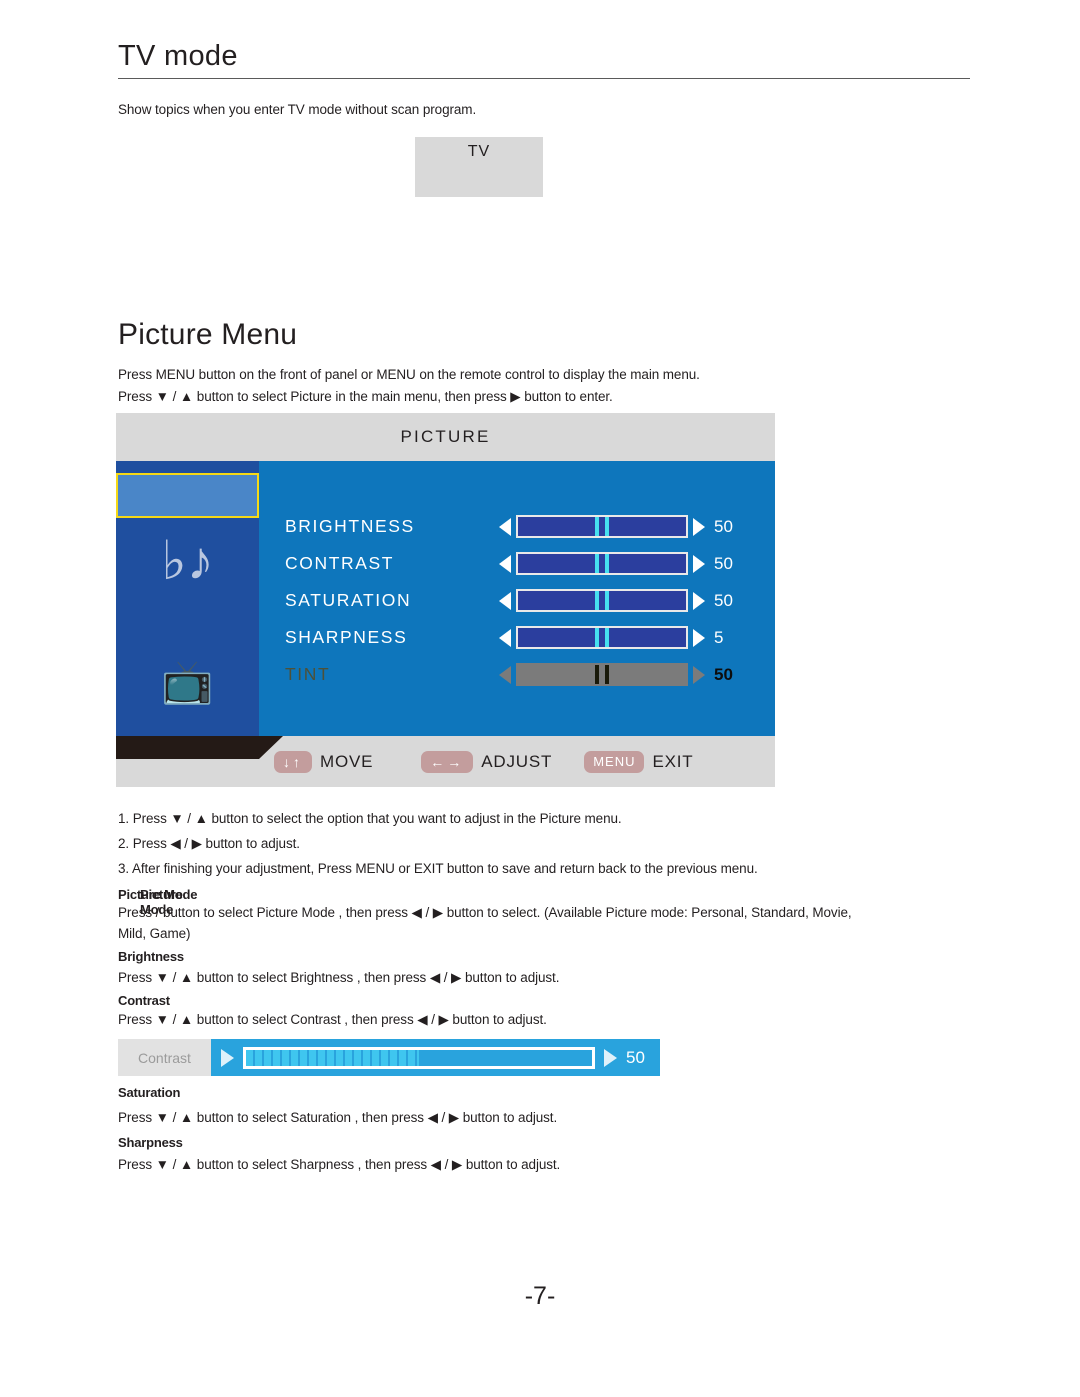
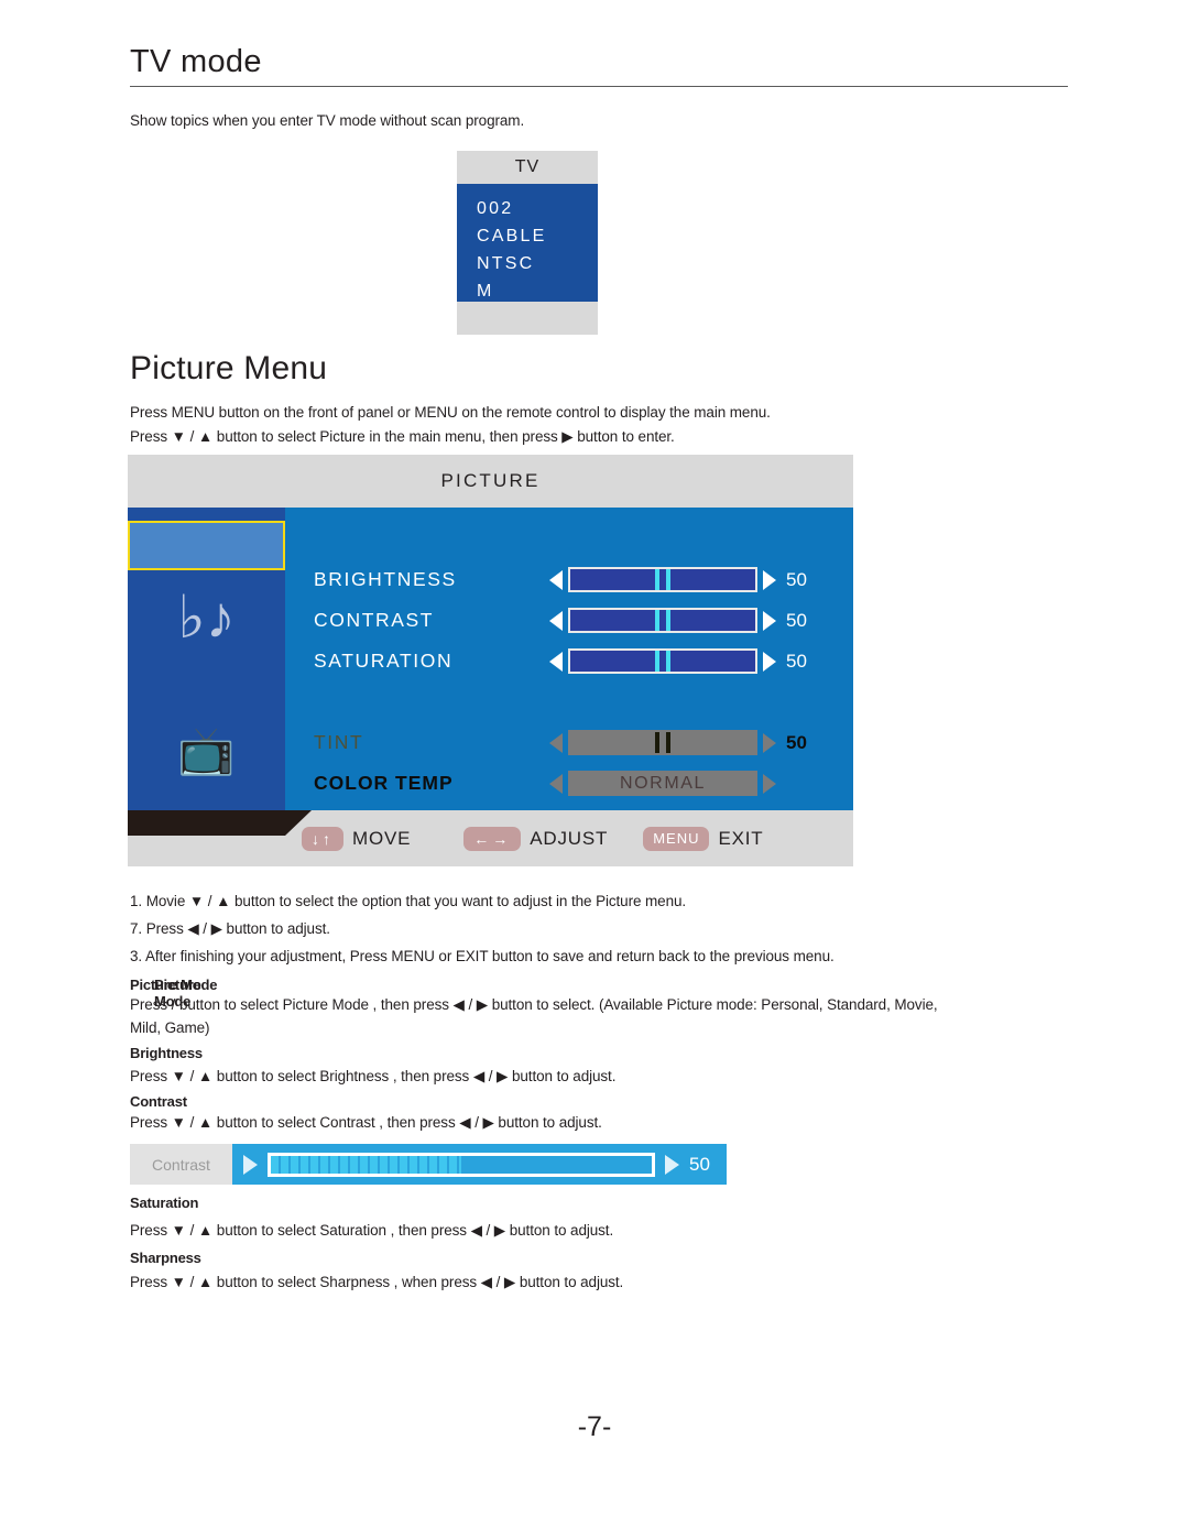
  TV mode
  Show topics when you enter TV mode without scan program.
  TV
+ 002
+ CABLE
+ NTSC
+ M
  Picture Menu
  Press MENU button on the front of panel or MENU on the remote control to display the main menu.
  Press ▼ / ▲ button to select Picture in the main menu, then press ▶ button to enter.
  PICTURE
  ♭♪
  📺
  BRIGHTNESS
  50
  CONTRAST
  50
  SATURATION
  50
- SHARPNESS
- 5
  TINT
  50
+ COLOR TEMP
+ NORMAL
  ↓↑
  MOVE
  ←→
  ADJUST
  MENU
  EXIT
- 1. Press ▼ / ▲ button to select the option that you want to adjust in the Picture menu.
+ 1. Movie ▼ / ▲ button to select the option that you want to adjust in the Picture menu.
- 2. Press ◀ / ▶ button to adjust.
+ 7. Press ◀ / ▶ button to adjust.
  3. After finishing your adjustment, Press MENU or EXIT button to save and return back to the previous menu.
  Picture Mode
  Picture Mode
  Press / button to select Picture Mode , then press ◀ / ▶ button to select. (Available Picture mode: Personal, Standard, Movie,
  Mild, Game)
  Brightness
  Press ▼ / ▲ button to select Brightness , then press ◀ / ▶ button to adjust.
  Contrast
  Press ▼ / ▲ button to select Contrast , then press ◀ / ▶ button to adjust.
  Contrast
  50
  Saturation
  Press ▼ / ▲ button to select Saturation , then press ◀ / ▶ button to adjust.
  Sharpness
- Press ▼ / ▲ button to select Sharpness , then press ◀ / ▶ button to adjust.
+ Press ▼ / ▲ button to select Sharpness , when press ◀ / ▶ button to adjust.
  -7-
